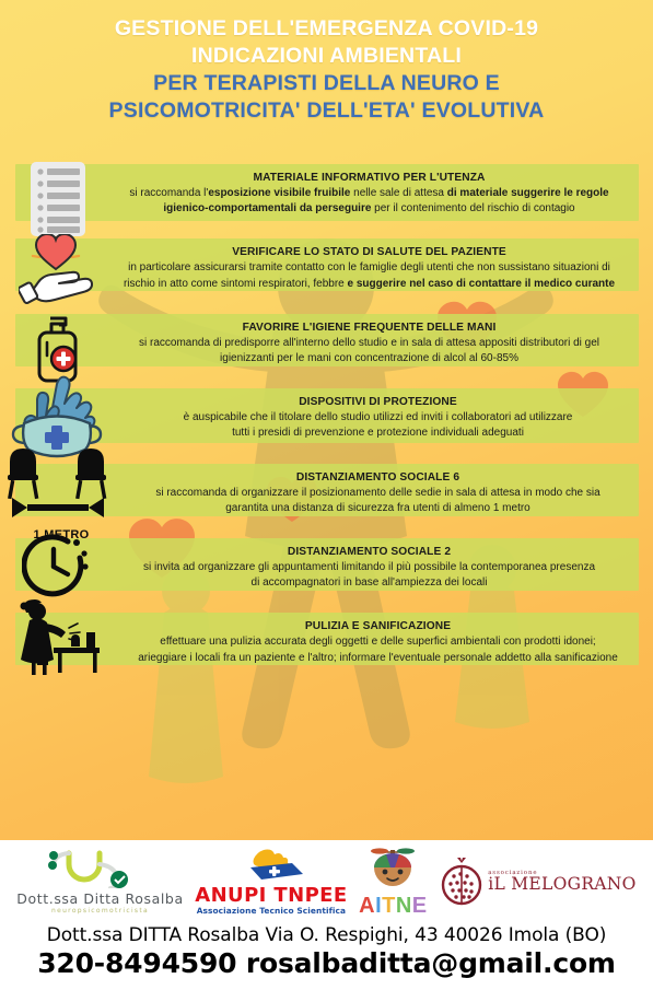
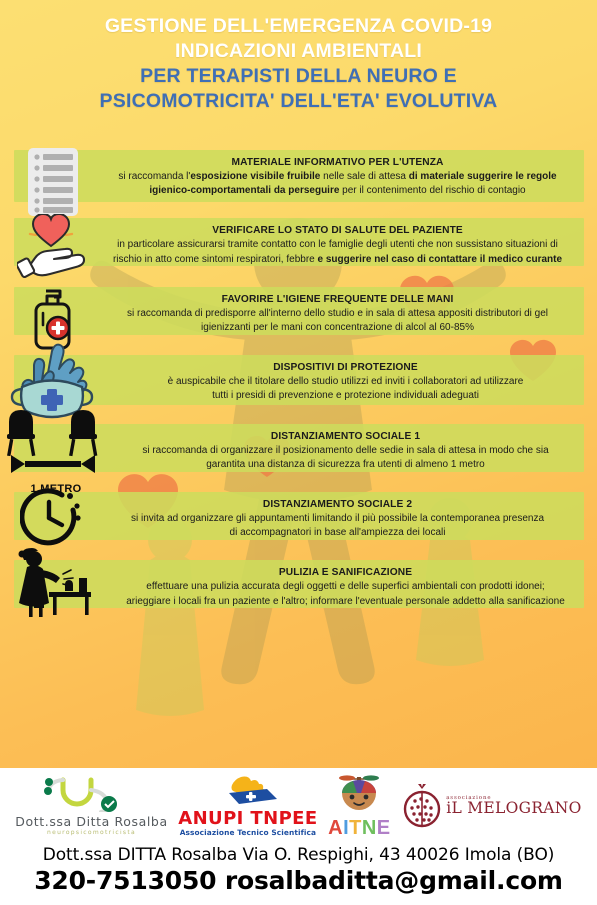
  GESTIONE DELL'EMERGENZA COVID-19
  INDICAZIONI AMBIENTALI
  PER TERAPISTI DELLA NEURO E
  PSICOMOTRICITA' DELL'ETA' EVOLUTIVA
  MATERIALE INFORMATIVO PER L'UTENZA
  si raccomanda l'esposizione visibile fruibile nelle sale di attesa di materiale suggerire le regole
  igienico-comportamentali da perseguire per il contenimento del rischio di contagio
  VERIFICARE LO STATO DI SALUTE DEL PAZIENTE
  in particolare assicurarsi tramite contatto con le famiglie degli utenti che non sussistano situazioni di
  rischio in atto come sintomi respiratori, febbre e suggerire nel caso di contattare il medico curante
  FAVORIRE L'IGIENE FREQUENTE DELLE MANI
  si raccomanda di predisporre all'interno dello studio e in sala di attesa appositi distributori di gel
  igienizzanti per le mani con concentrazione di alcol al 60-85%
  DISPOSITIVI DI PROTEZIONE
  è auspicabile che il titolare dello studio utilizzi ed inviti i collaboratori ad utilizzare
  tutti i presidi di prevenzione e protezione individuali adeguati
  1ETRO
- DISTANZIAMENTO SOCIALE 6
+ DISTANZIAMENTO SOCIALE 1
  si raccomanda di organizzare il posizionamento delle sedie in sala di attesa in modo che sia
  garantita una distanza di sicurezza fra utenti di almeno 1 metro
  DISTANZIAMENTO SOCIALE 2
  si invita ad organizzare gli appuntamenti limitando il più possibile la contemporanea presenza
  di accompagnatori in base all'ampiezza dei locali
  PULIZIA E SANIFICAZIONE
  effettuare una pulizia accurata degli oggetti e delle superfici ambientali con prodotti idonei;
  arieggiare i locali fra un paziente e l'altro; informare l'eventuale personale addetto alla sanificazione
  Dott.ssa Ditta Rosalba
  ANUPI TNPEE
  Associazione Tecnico Scientifica
  AITNE
  iL MELOGRANO
  Dott.ssa DITTA Rosalba Via O. Respighi, 43 40026 Imola (BO)
- 320-8494590 rosalbaditta@gmail.com
+ 320-7513050 rosalbaditta@gmail.com
